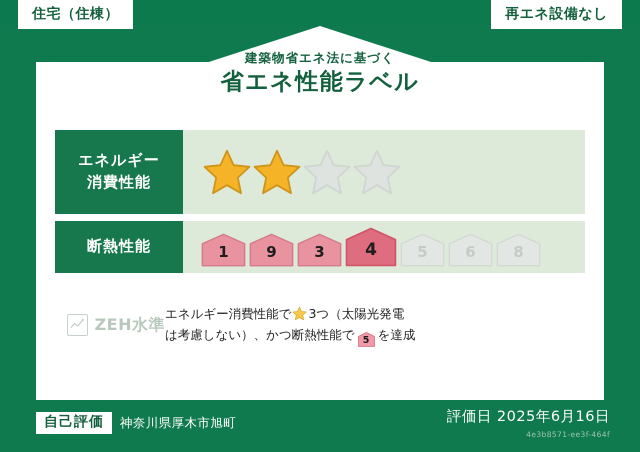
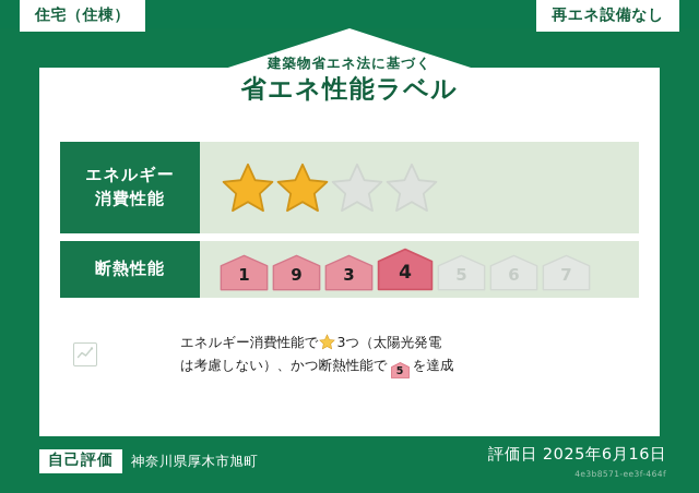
  住宅（住棟）
  再エネ設備なし
  建築物省エネ法に基づく
  省エネ性能ラベル
  エネルギー
  消費性能
  断熱性能
  1
  9
  3
  4
  5
  6
- 8
+ 7
- ZEH水準
  エネルギー消費性能で 3つ（太陽光発電
  は考慮しない）、かつ断熱性能で
  5
  を達成
  自己評価
  神奈川県厚木市旭町
  評価日 2025年6月16日
  4e3b8571-ee3f-464f
